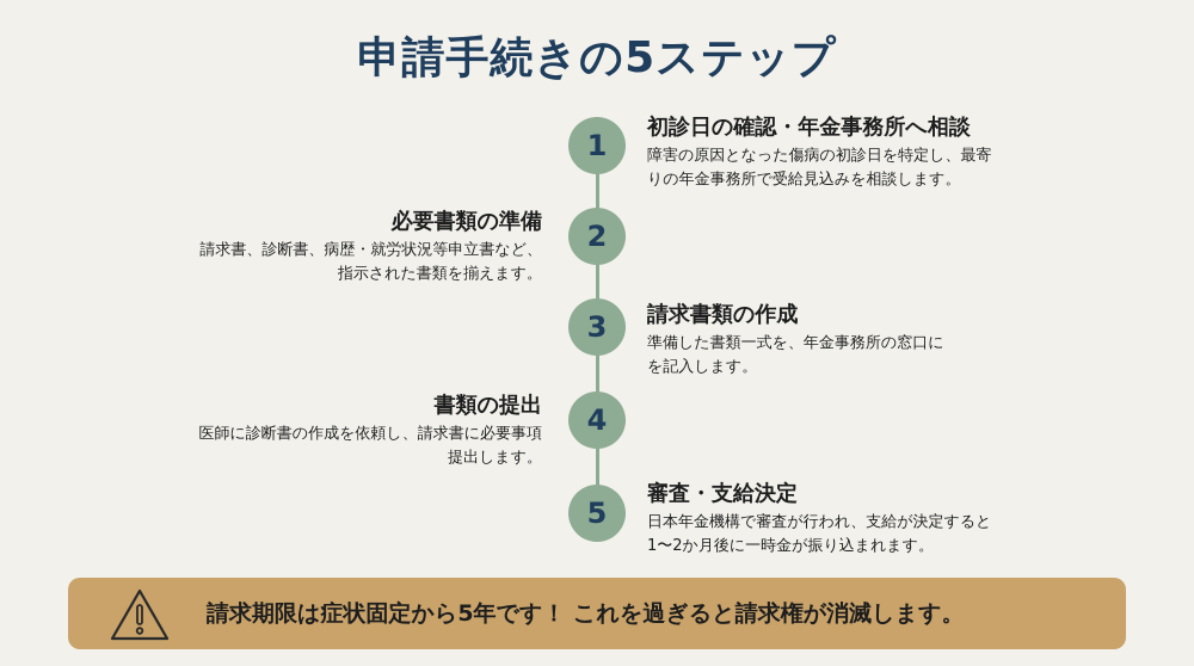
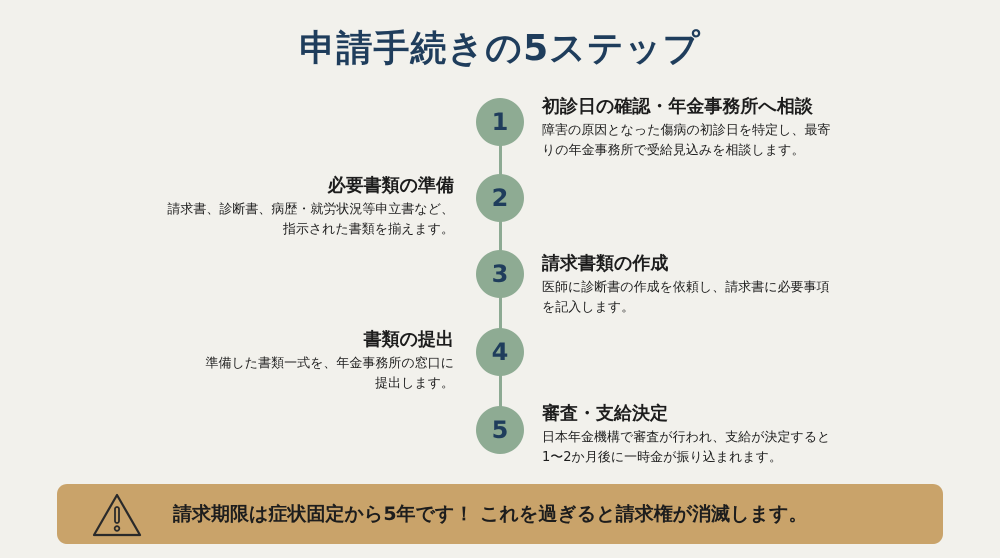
  申請手続きの5ステップ
  1
  2
  3
  4
  5
  初診日の確認・年金事務所へ相談
  障害の原因となった傷病の初診日を特定し、最寄
  りの年金事務所で受給見込みを相談します。
  必要書類の準備
  請求書、診断書、病歴・就労状況等申立書など、
  指示された書類を揃えます。
  請求書類の作成
- 準備した書類一式を、年金事務所の窓口に
+ 医師に診断書の作成を依頼し、請求書に必要事項
  を記入します。
  書類の提出
- 医師に診断書の作成を依頼し、請求書に必要事項
+ 準備した書類一式を、年金事務所の窓口に
  提出します。
  審査・支給決定
  日本年金機構で審査が行われ、支給が決定すると
  1〜2か月後に一時金が振り込まれます。
  請求期限は症状固定から5年です！ これを過ぎると請求権が消滅します。
